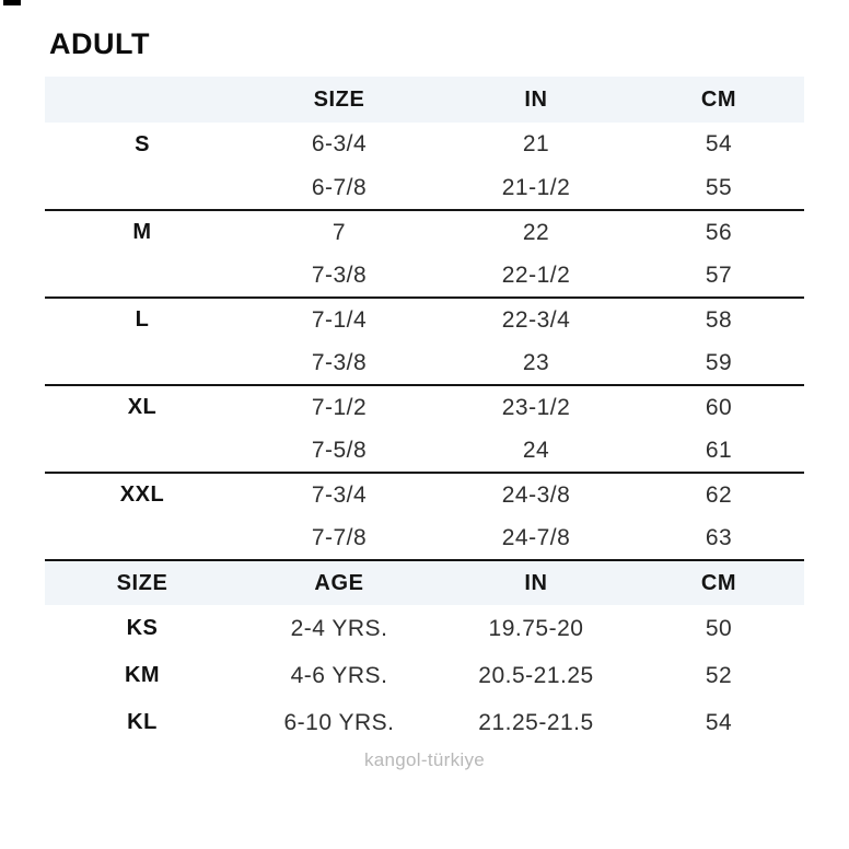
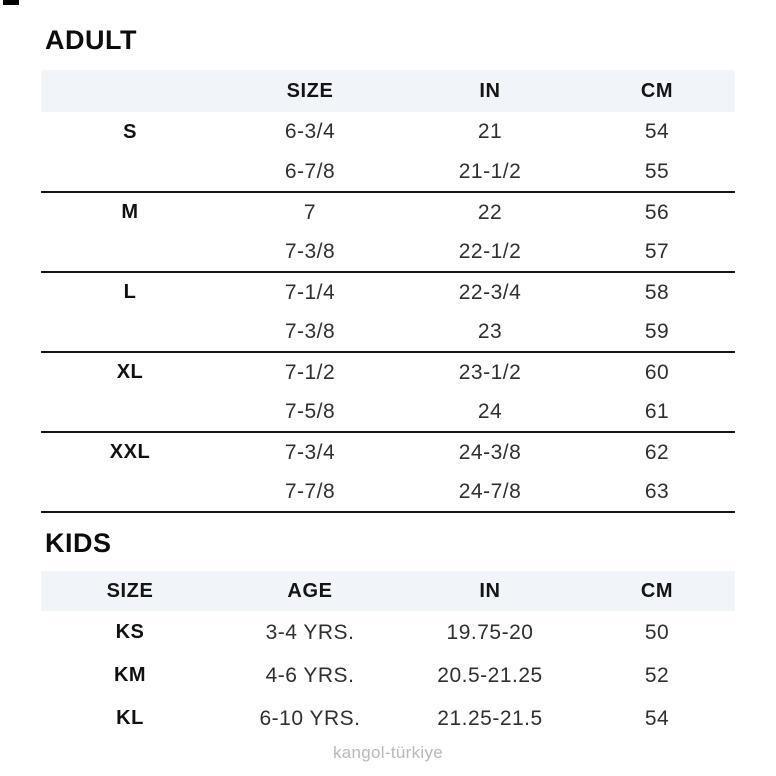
  ADULT
  	SIZE	IN	CM
  S	6-3/4	21	54
  	6-7/8	21-1/2	55
  M	7	22	56
  	7-3/8	22-1/2	57
  L	7-1/4	22-3/4	58
  	7-3/8	23	59
  XL	7-1/2	23-1/2	60
  	7-5/8	24	61
  XXL	7-3/4	24-3/8	62
  	7-7/8	24-7/8	63
+ KIDS
  SIZE	AGE	IN	CM
- KS	2-4 YRS.	19.75-20	50
+ KS	3-4 YRS.	19.75-20	50
  KM	4-6 YRS.	20.5-21.25	52
  KL	6-10 YRS.	21.25-21.5	54
  kangol-türkiye
